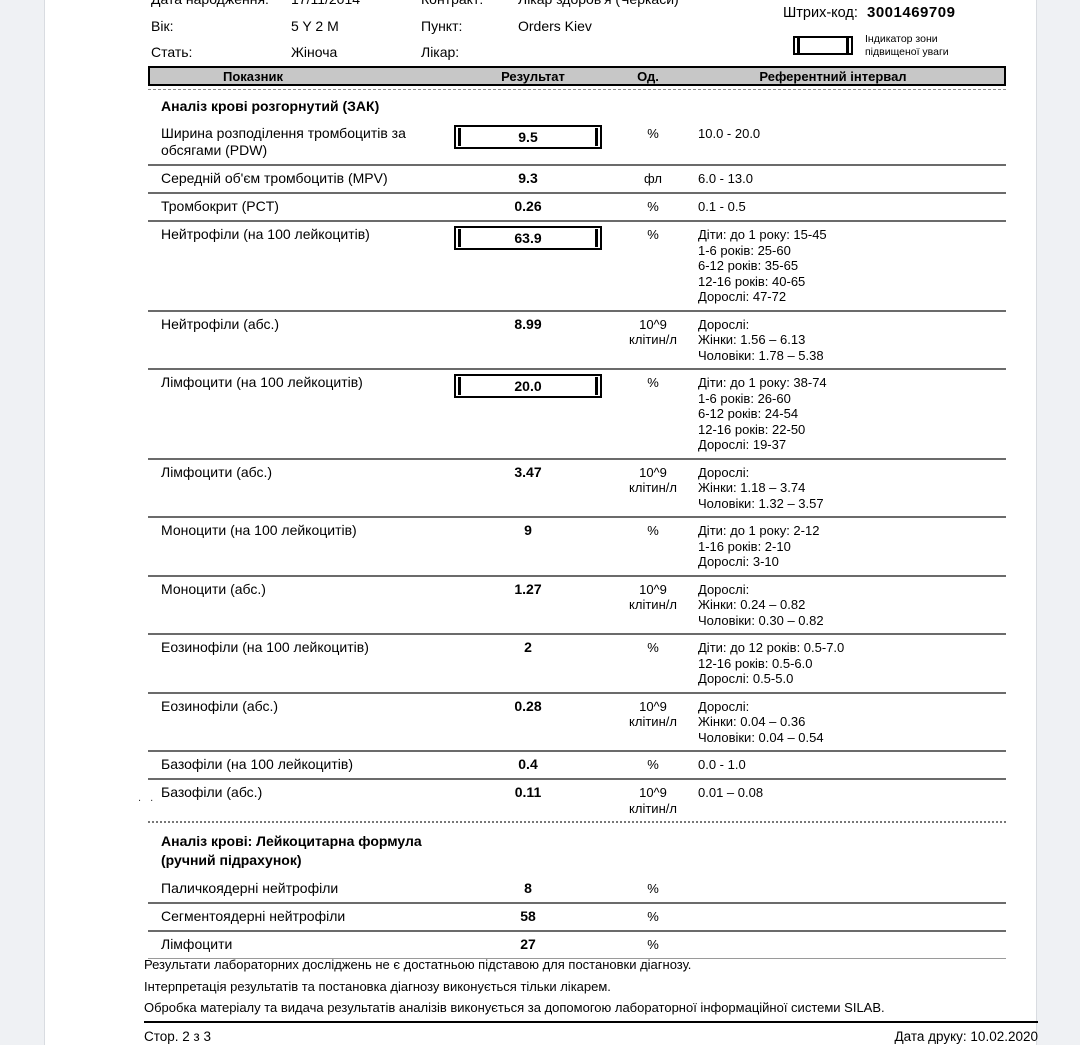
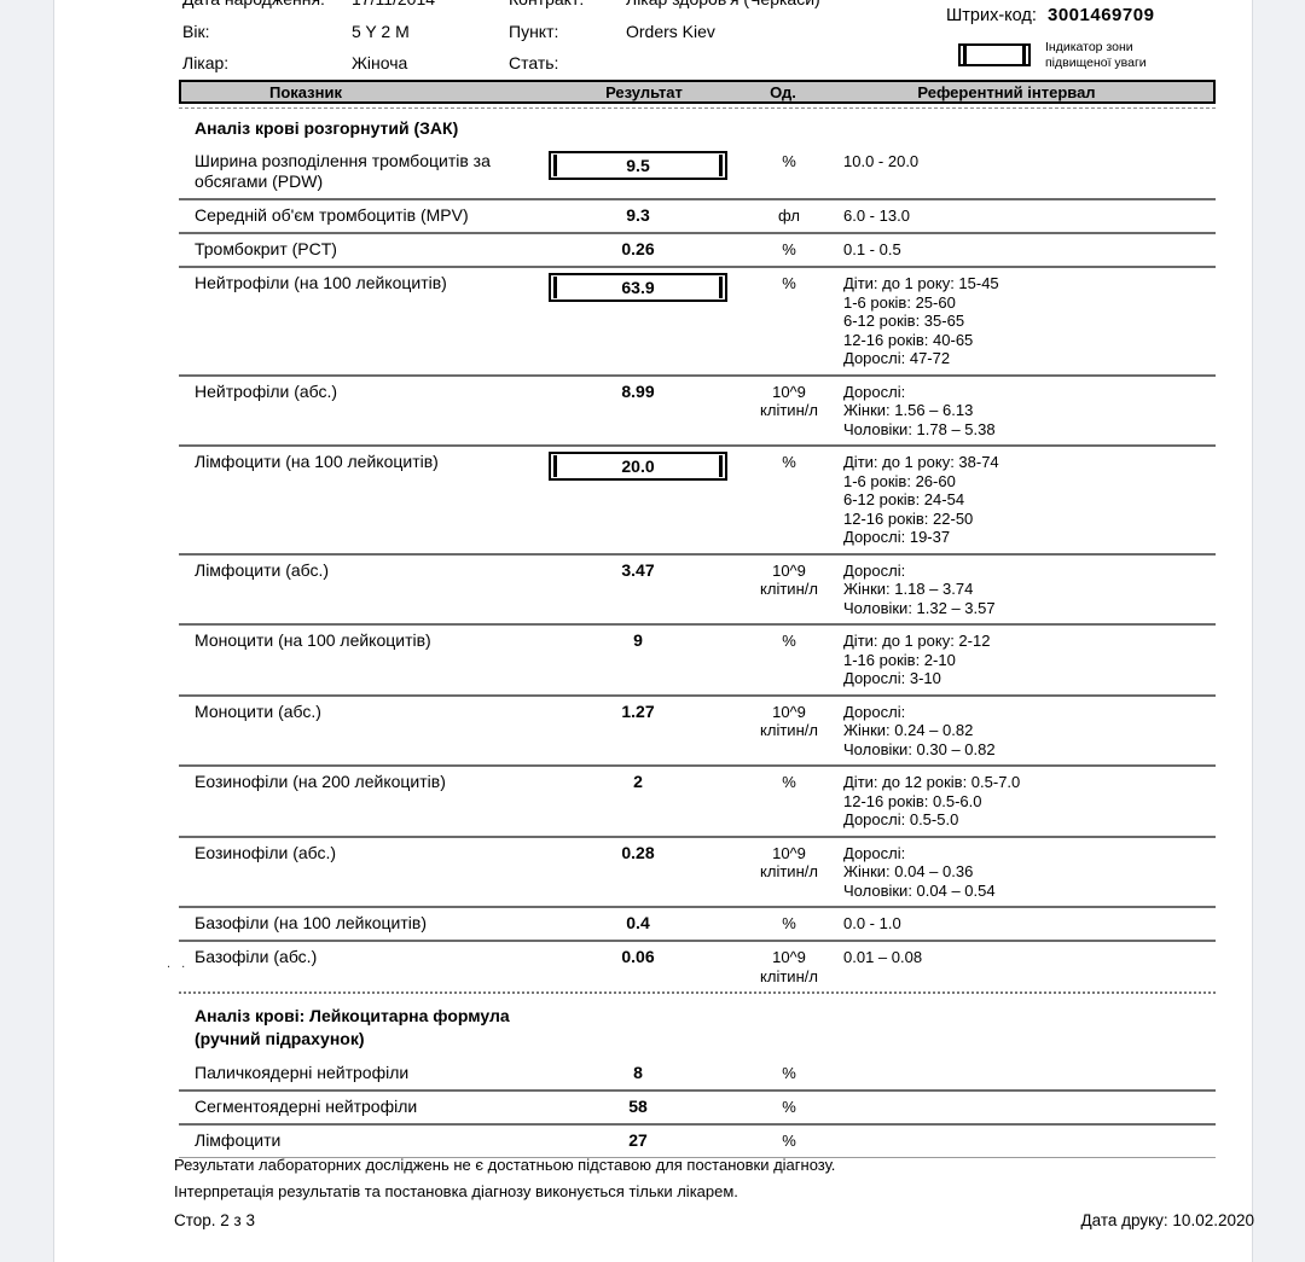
  Вік:
  5 Y 2 M
- Стать:
+ Лікар:
  Жіноча
  Пункт:
  Orders Kiev
- Лікар:
+ Стать:
  Штрих-код:
  3001469709
  Індикатор зони
  підвищеної уваги
  Показник
  Результат
  Од.
  Референтний інтервал
  Аналіз крові розгорнутий (ЗАК)
  Ширина розподілення тромбоцитів за
  обсягами (PDW)
  9.5
  %
  10.0 - 20.0
  Середній об'єм тромбоцитів (MPV)
  9.3
  фл
  6.0 - 13.0
  Тромбокрит (PCT)
  0.26
  %
  0.1 - 0.5
  Нейтрофіли (на 100 лейкоцитів)
  63.9
  %
  Діти: до 1 року: 15-45
  1-6 років: 25-60
  6-12 років: 35-65
  12-16 років: 40-65
  Дорослі: 47-72
  Нейтрофіли (абс.)
  8.99
  10^9
  клітин/л
  Дорослі:
  Жінки: 1.56 – 6.13
  Чоловіки: 1.78 – 5.38
  Лімфоцити (на 100 лейкоцитів)
  20.0
  %
  Діти: до 1 року: 38-74
  1-6 років: 26-60
  6-12 років: 24-54
  12-16 років: 22-50
  Дорослі: 19-37
  Лімфоцити (абс.)
  3.47
  10^9
  клітин/л
  Дорослі:
  Жінки: 1.18 – 3.74
  Чоловіки: 1.32 – 3.57
  Моноцити (на 100 лейкоцитів)
  9
  %
  Діти: до 1 року: 2-12
  1-16 років: 2-10
  Дорослі: 3-10
  Моноцити (абс.)
  1.27
  10^9
  клітин/л
  Дорослі:
  Жінки: 0.24 – 0.82
  Чоловіки: 0.30 – 0.82
- Еозинофіли (на 100 лейкоцитів)
+ Еозинофіли (на 200 лейкоцитів)
  2
  %
  Діти: до 12 років: 0.5-7.0
  12-16 років: 0.5-6.0
  Дорослі: 0.5-5.0
  Еозинофіли (абс.)
  0.28
  10^9
  клітин/л
  Дорослі:
  Жінки: 0.04 – 0.36
  Чоловіки: 0.04 – 0.54
  Базофіли (на 100 лейкоцитів)
  0.4
  %
  0.0 - 1.0
  Базофіли (абс.)
- 0.11
+ 0.06
  10^9
  клітин/л
  0.01 – 0.08
  Аналіз крові: Лейкоцитарна формула
  (ручний підрахунок)
  Паличкоядерні нейтрофіли
  8
  %
  Сегментоядерні нейтрофіли
  58
  %
  Лімфоцити
  27
  %
  . .
  Результати лабораторних досліджень не є достатньою підставою для постановки діагнозу.
  Інтерпретація результатів та постановка діагнозу виконується тільки лікарем.
- Обробка матеріалу та видача результатів аналізів виконується за допомогою лабораторної інформаційної системи SILAB.
  Стор. 2 з 3
  Дата друку: 10.02.2020
